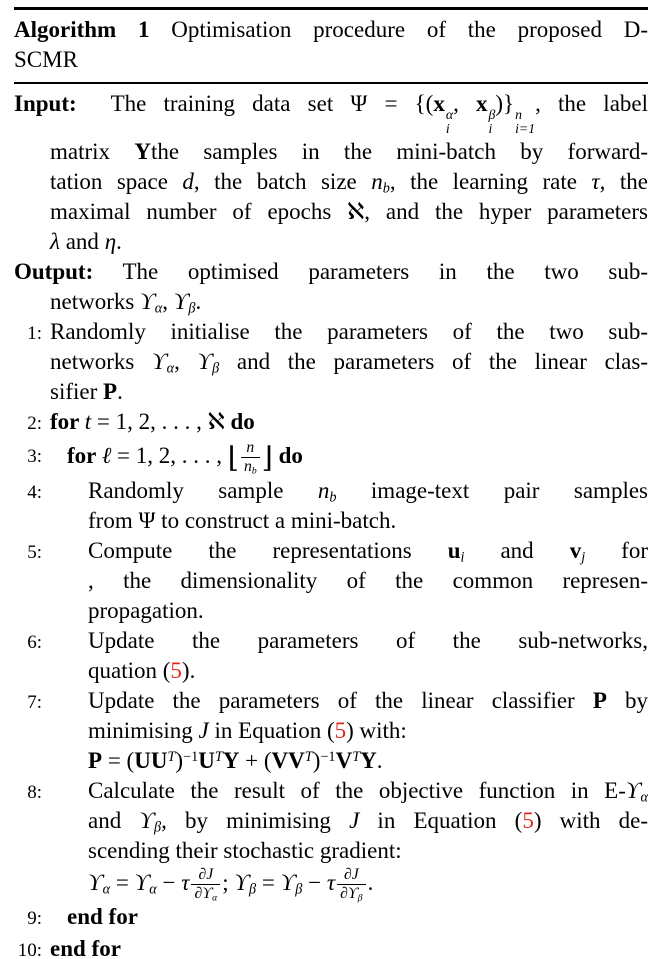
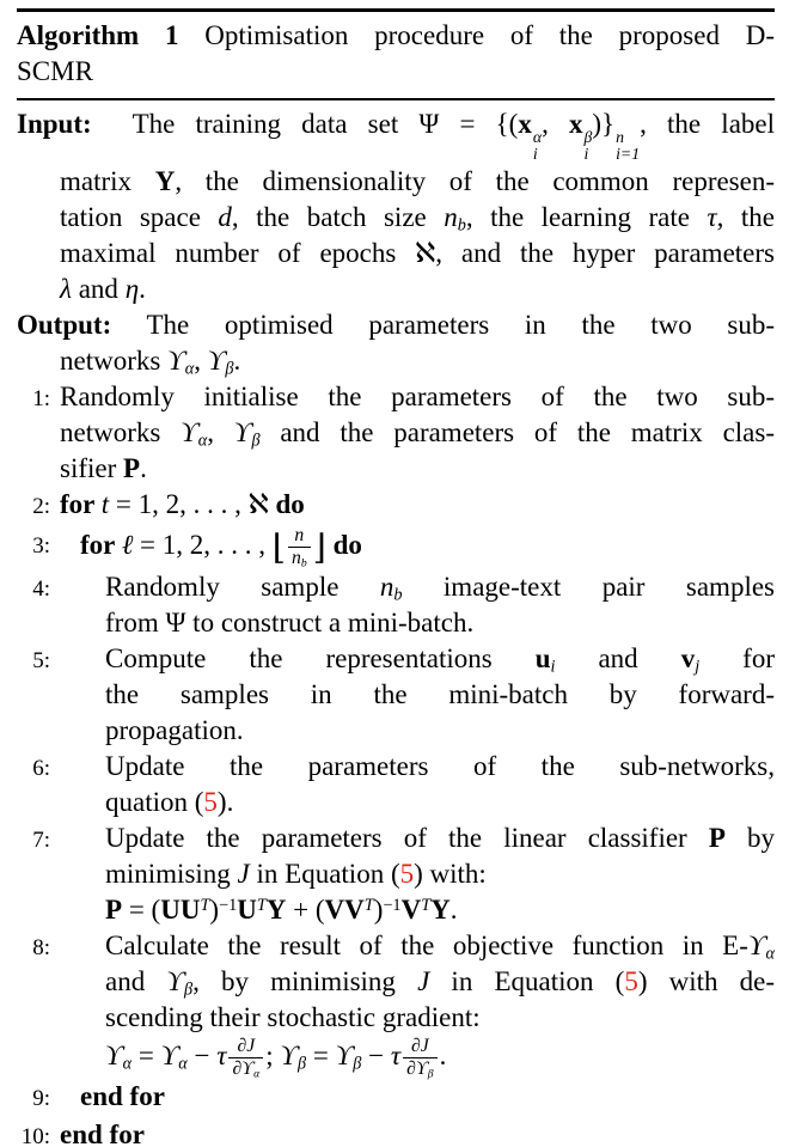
  Algorithm 1 Optimisation procedure of the proposed D-
  SCMR
  Input: The training data set Ψ = {(x
  α
  i
  , x
  β
  i
  )}
  n
  i=1
  , the label
- matrix Ythe samples in the mini-batch by forward-
+ matrix Y, the dimensionality of the common represen-
  tation space d, the batch size nb, the learning rate τ, the
  maximal number of epochs ℵ, and the hyper parameters
  λ and η.
  Output: The optimised parameters in the two sub-
  networks ϒα, ϒβ.
  1:
  Randomly initialise the parameters of the two sub-
- networks ϒα, ϒβ and the parameters of the linear clas-
+ networks ϒα, ϒβ and the parameters of the matrix clas-
  sifier P.
  2:
  for t = 1, 2, . . . , ℵ do
  3:
  for ℓ = 1, 2, . . . , ⌊
  n
  nb
  ⌋ do
  4:
  Randomly sample nb image-text pair samples
  from Ψ to construct a mini-batch.
  5:
  Compute the representations ui and vj for
- , the dimensionality of the common represen-
+ the samples in the mini-batch by forward-
  propagation.
  6:
  Update the parameters of the sub-networks,
  quation (5).
  7:
  Update the parameters of the linear classifier P by
  minimising J in Equation (5) with:
  P = (UUT)−1UTY + (VVT)−1VTY.
  8:
  Calculate the result of the objective function in E-ϒα
  and ϒβ, by minimising J in Equation (5) with de-
  scending their stochastic gradient:
  ϒα = ϒα − τ
  ∂J
  ∂ϒα
  ; ϒβ = ϒβ − τ
  ∂J
  ∂ϒβ
  .
  9:
  end for
  10:
  end for
